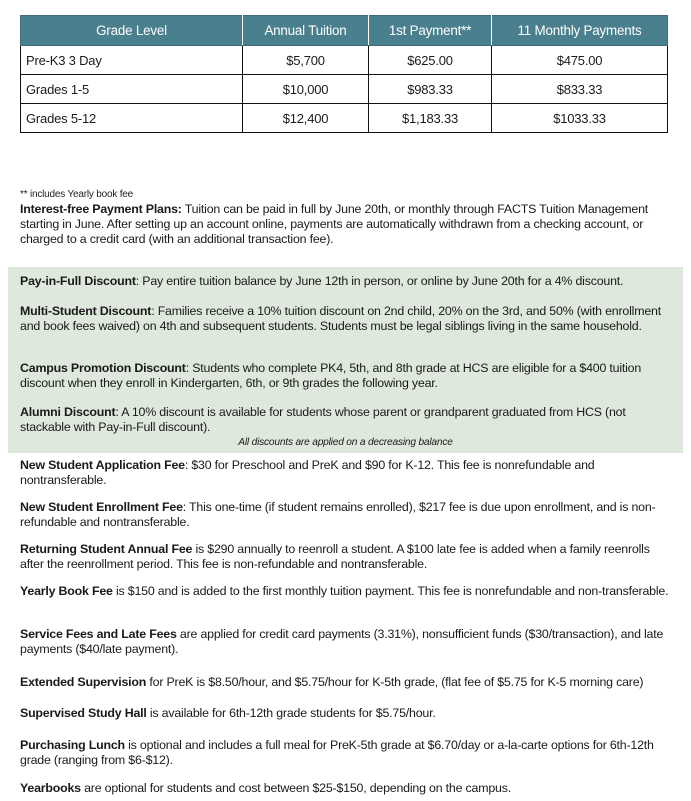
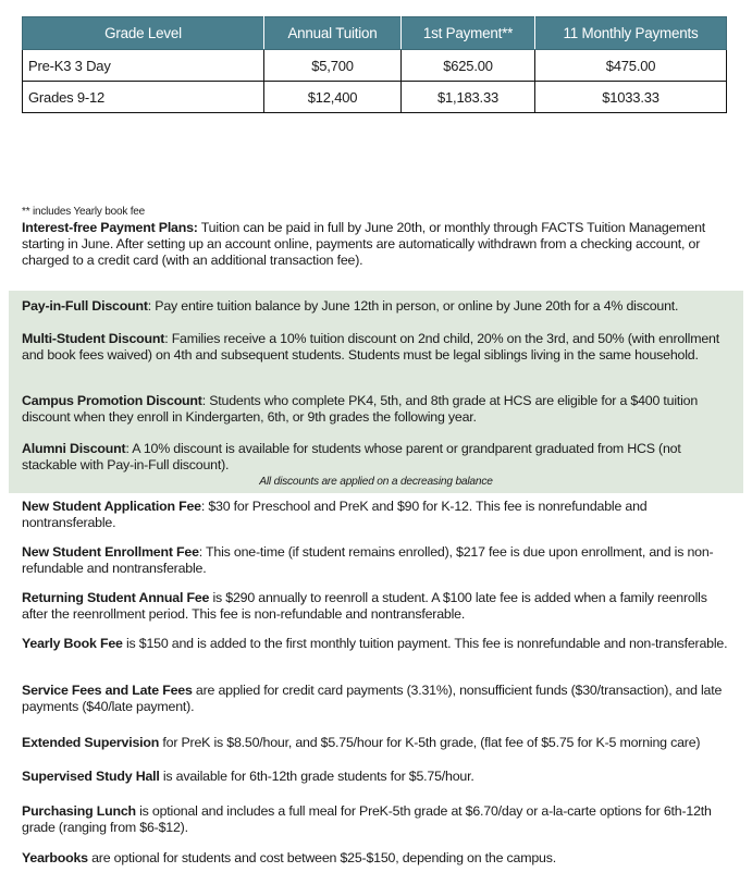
  Grade Level	Annual Tuition	1st Payment**	11 Monthly Payments
  Pre-K3 3 Day	$5,700	$625.00	$475.00
- Grades 1-5	$10,000	$983.33	$833.33
- Grades 5-12	$12,400	$1,183.33	$1033.33
+ Grades 9-12	$12,400	$1,183.33	$1033.33
  ** includes Yearly book fee
  Interest-free Payment Plans: Tuition can be paid in full by June 20th, or monthly through FACTS Tuition Management starting in June. After setting up an account online, payments are automatically withdrawn from a checking account, or charged to a credit card (with an additional transaction fee).
  Pay-in-Full Discount: Pay entire tuition balance by June 12th in person, or online by June 20th for a 4% discount.
  Multi-Student Discount: Families receive a 10% tuition discount on 2nd child, 20% on the 3rd, and 50% (with enrollment and book fees waived) on 4th and subsequent students. Students must be legal siblings living in the same household.
  Campus Promotion Discount: Students who complete PK4, 5th, and 8th grade at HCS are eligible for a $400 tuition discount when they enroll in Kindergarten, 6th, or 9th grades the following year.
  Alumni Discount: A 10% discount is available for students whose parent or grandparent graduated from HCS (not stackable with Pay-in-Full discount).
  All discounts are applied on a decreasing balance
  New Student Application Fee: $30 for Preschool and PreK and $90 for K-12. This fee is nonrefundable and nontransferable.
  New Student Enrollment Fee: This one-time (if student remains enrolled), $217 fee is due upon enrollment, and is non-refundable and nontransferable.
  Returning Student Annual Fee is $290 annually to reenroll a student. A $100 late fee is added when a family reenrolls after the reenrollment period. This fee is non-refundable and nontransferable.
  Yearly Book Fee is $150 and is added to the first monthly tuition payment. This fee is nonrefundable and non-transferable.
  Service Fees and Late Fees are applied for credit card payments (3.31%), nonsufficient funds ($30/transaction), and late payments ($40/late payment).
  Extended Supervision for PreK is $8.50/hour, and $5.75/hour for K-5th grade, (flat fee of $5.75 for K-5 morning care)
  Supervised Study Hall is available for 6th-12th grade students for $5.75/hour.
  Purchasing Lunch is optional and includes a full meal for PreK-5th grade at $6.70/day or a-la-carte options for 6th-12th grade (ranging from $6-$12).
  Yearbooks are optional for students and cost between $25-$150, depending on the campus.
